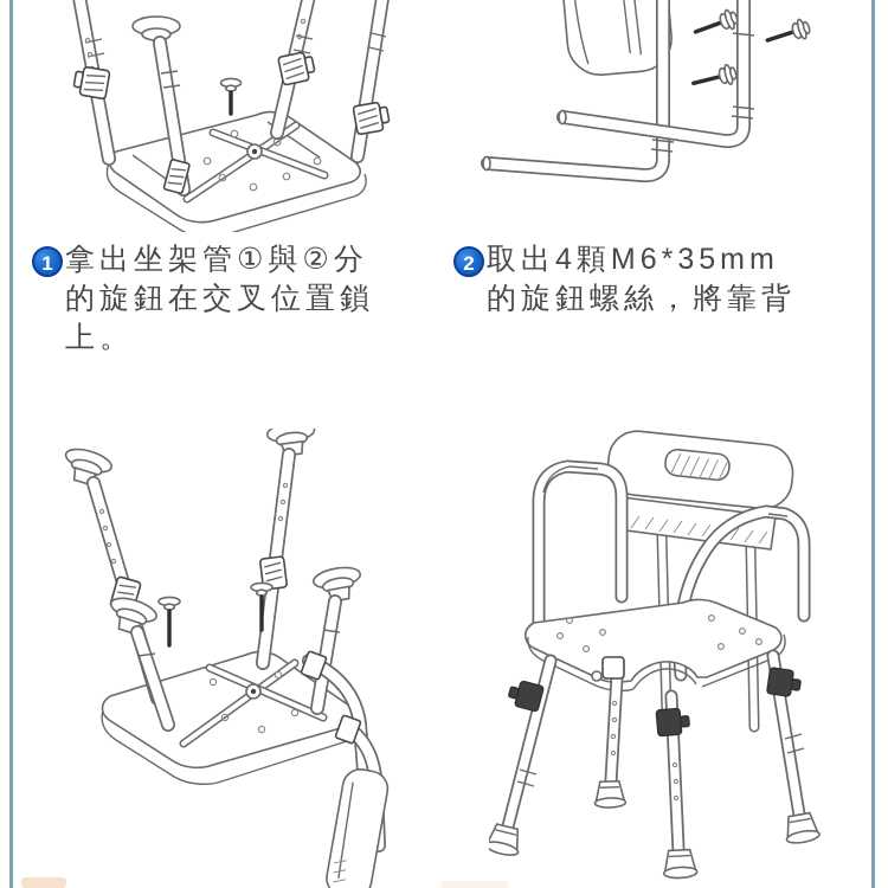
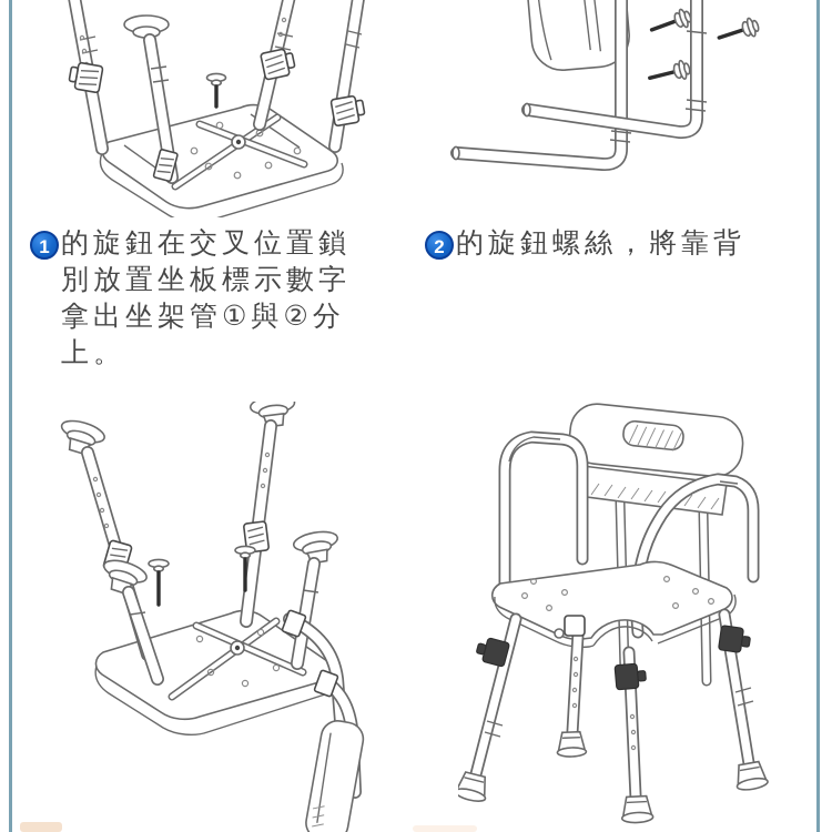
  1
- 拿出坐架管①與②分
+ 的旋鈕在交叉位置鎖
+ 別放置坐板標示數字
- 的旋鈕在交叉位置鎖
+ 拿出坐架管①與②分
  上。
  2
- 取出4顆M6*35mm
  的旋鈕螺絲，將靠背
